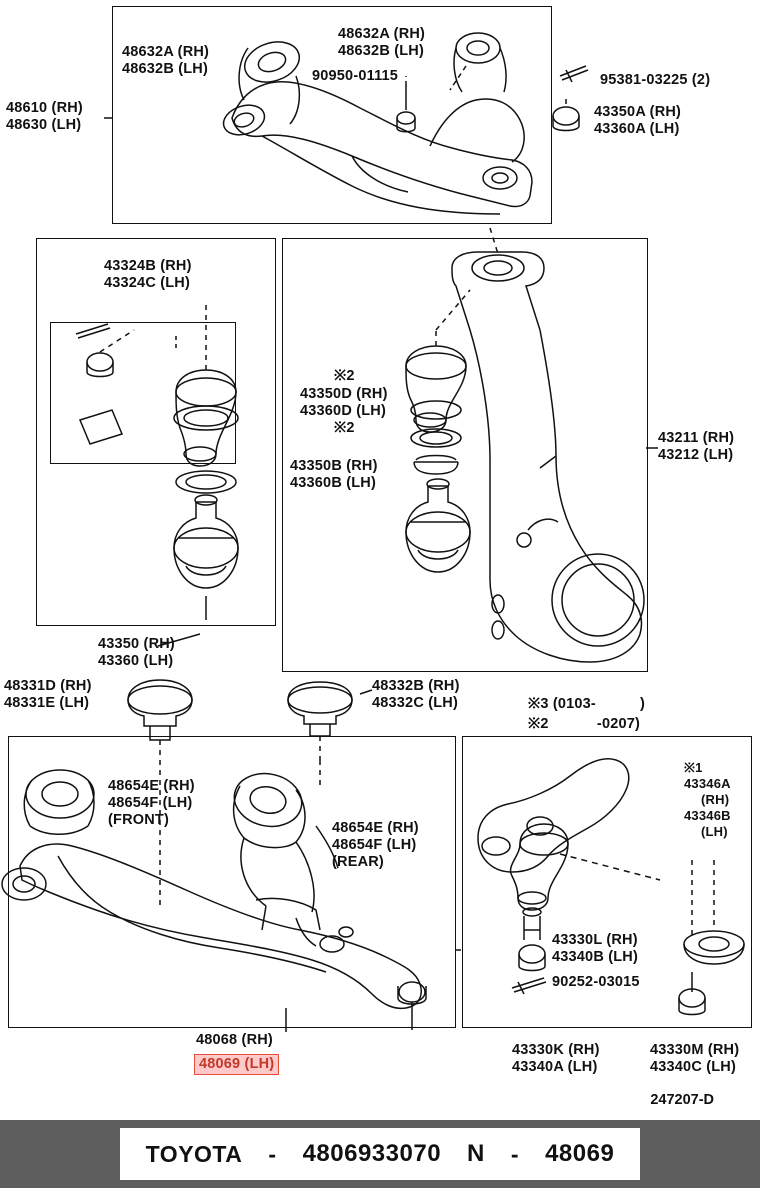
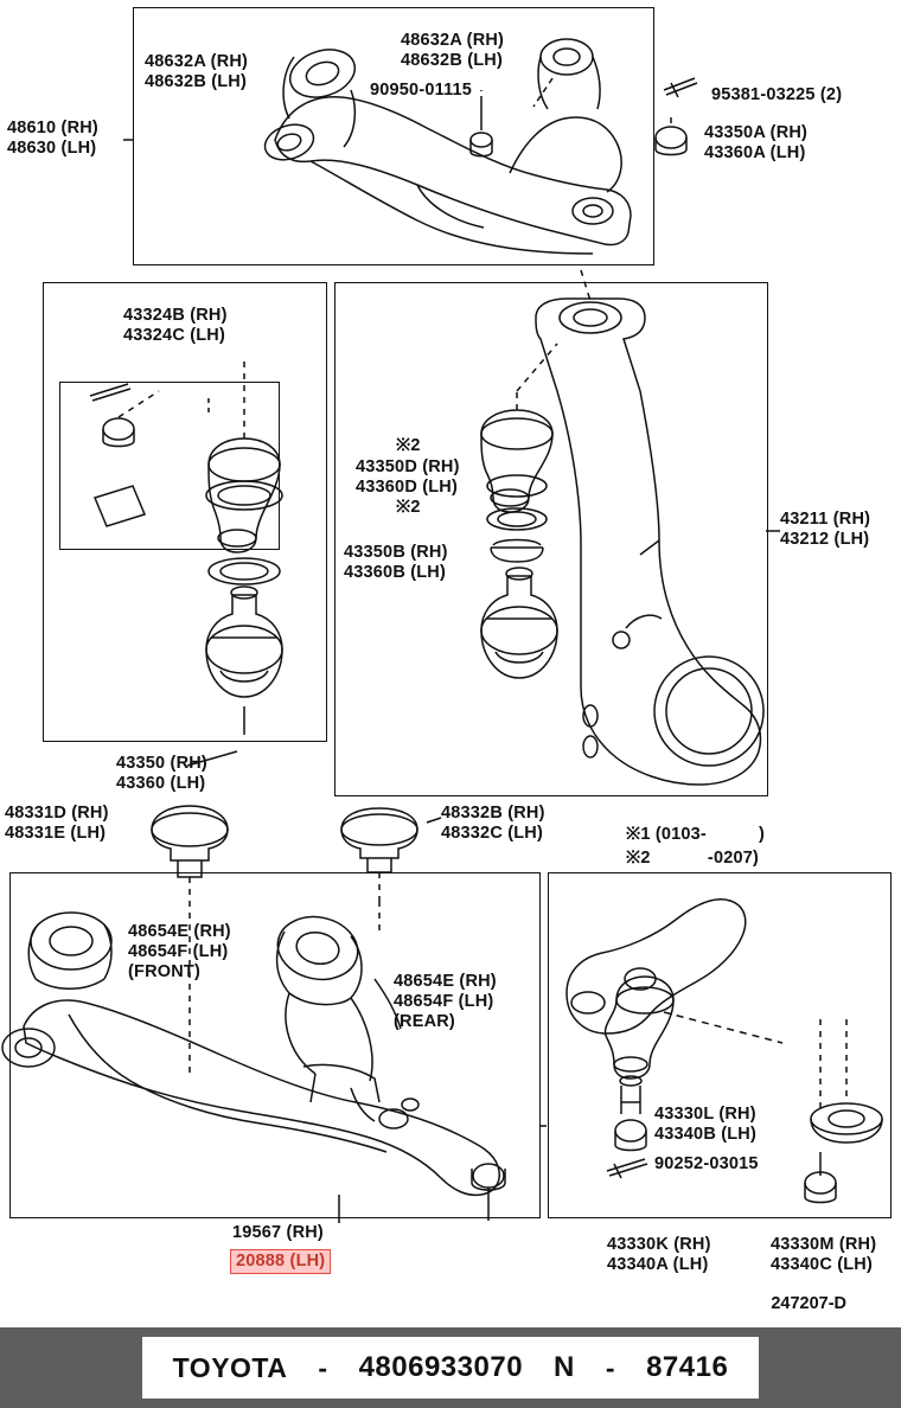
  48610 (RH)
  48630 (LH)
  48632A (RH)
  48632B (LH)
  48632A (RH)
  48632B (LH)
  90950-01115
  95381-03225 (2)
  43350A (RH)
  43360A (LH)
  43324B (RH)
  43324C (LH)
  43350 (RH)
  43360 (LH)
  ※2
  43350D (RH)
  43360D (LH)
  ※2
  43350B (RH)
  43360B (LH)
  43211 (RH)
  43212 (LH)
  48331D (RH)
  48331E (LH)
  48332B (RH)
  48332C (LH)
- ※3 (0103- )
+ ※1 (0103- )
  ※2 -0207)
  48654E (RH)
  48654F (LH)
  (FRONT)
  48654E (RH)
  48654F (LH)
  (REAR)
- ※1
- 43346A
- (RH)
- 43346B
- (LH)
  43330L (RH)
  43340B (LH)
  90252-03015
- 48068 (RH)
+ 19567 (RH)
  43330K (RH)
  43340A (LH)
  43330M (RH)
  43340C (LH)
- 48069 (LH)
+ 20888 (LH)
  247207-D
  TOYOTA
  -
  4806933070
  N
  -
- 48069
+ 87416
